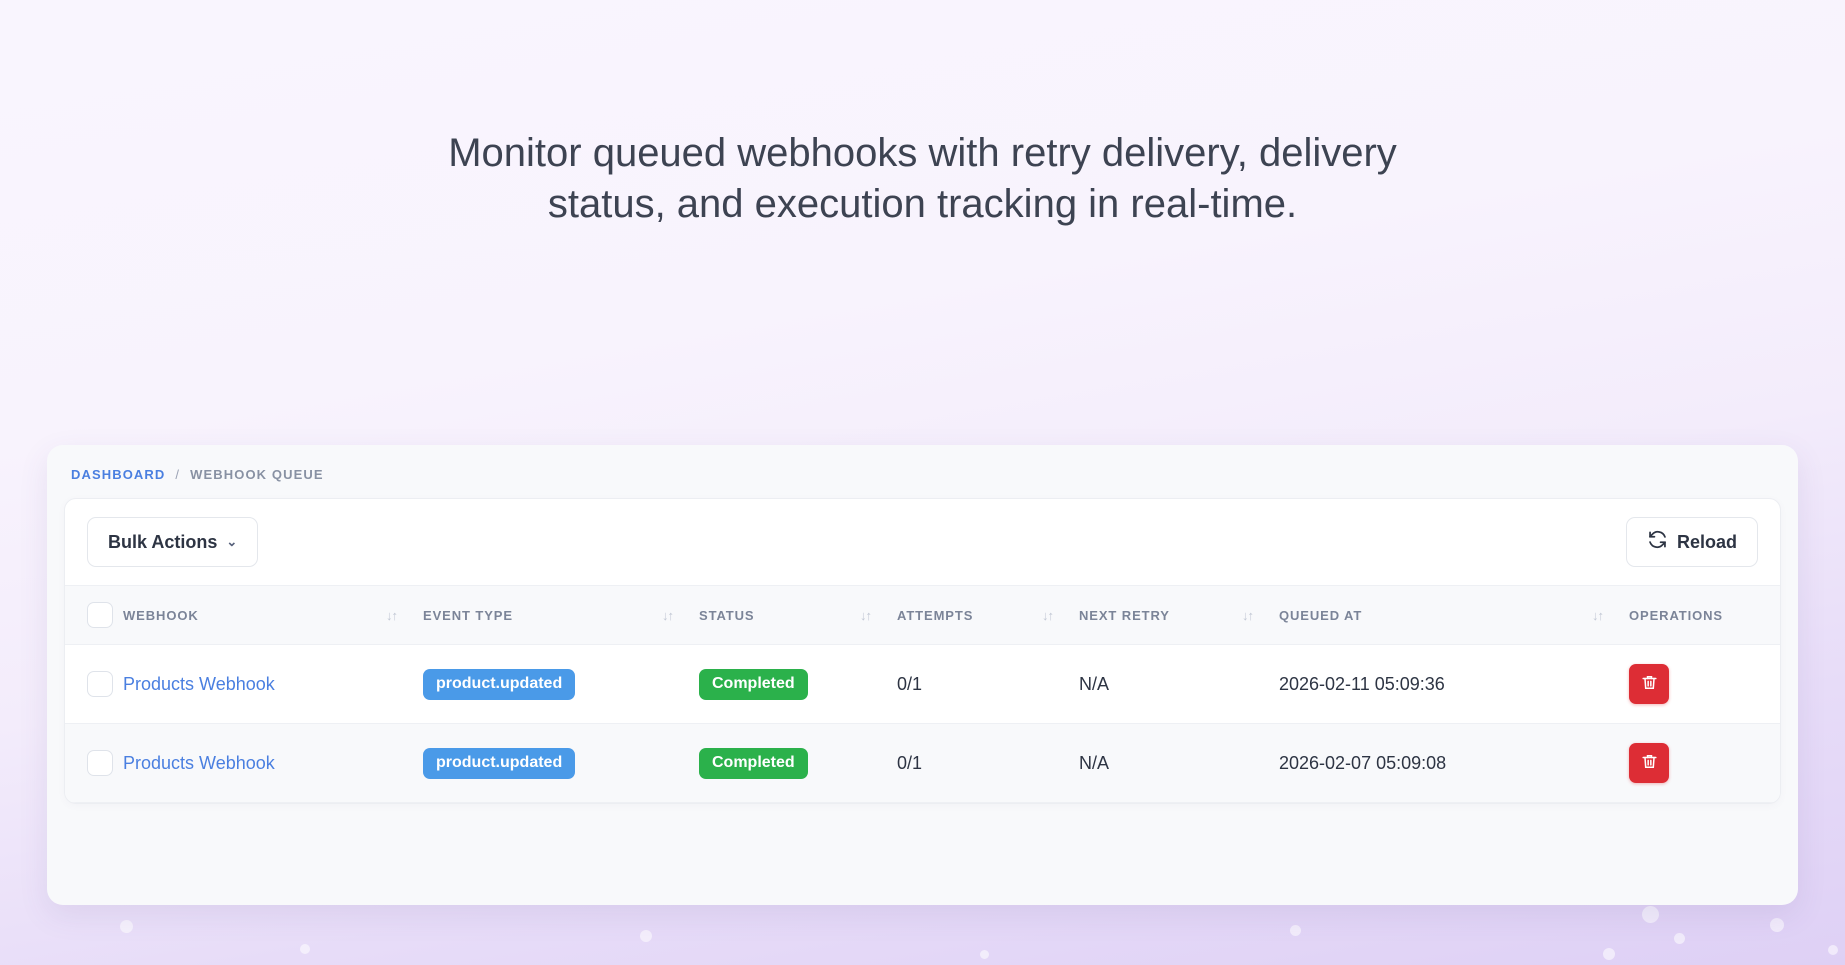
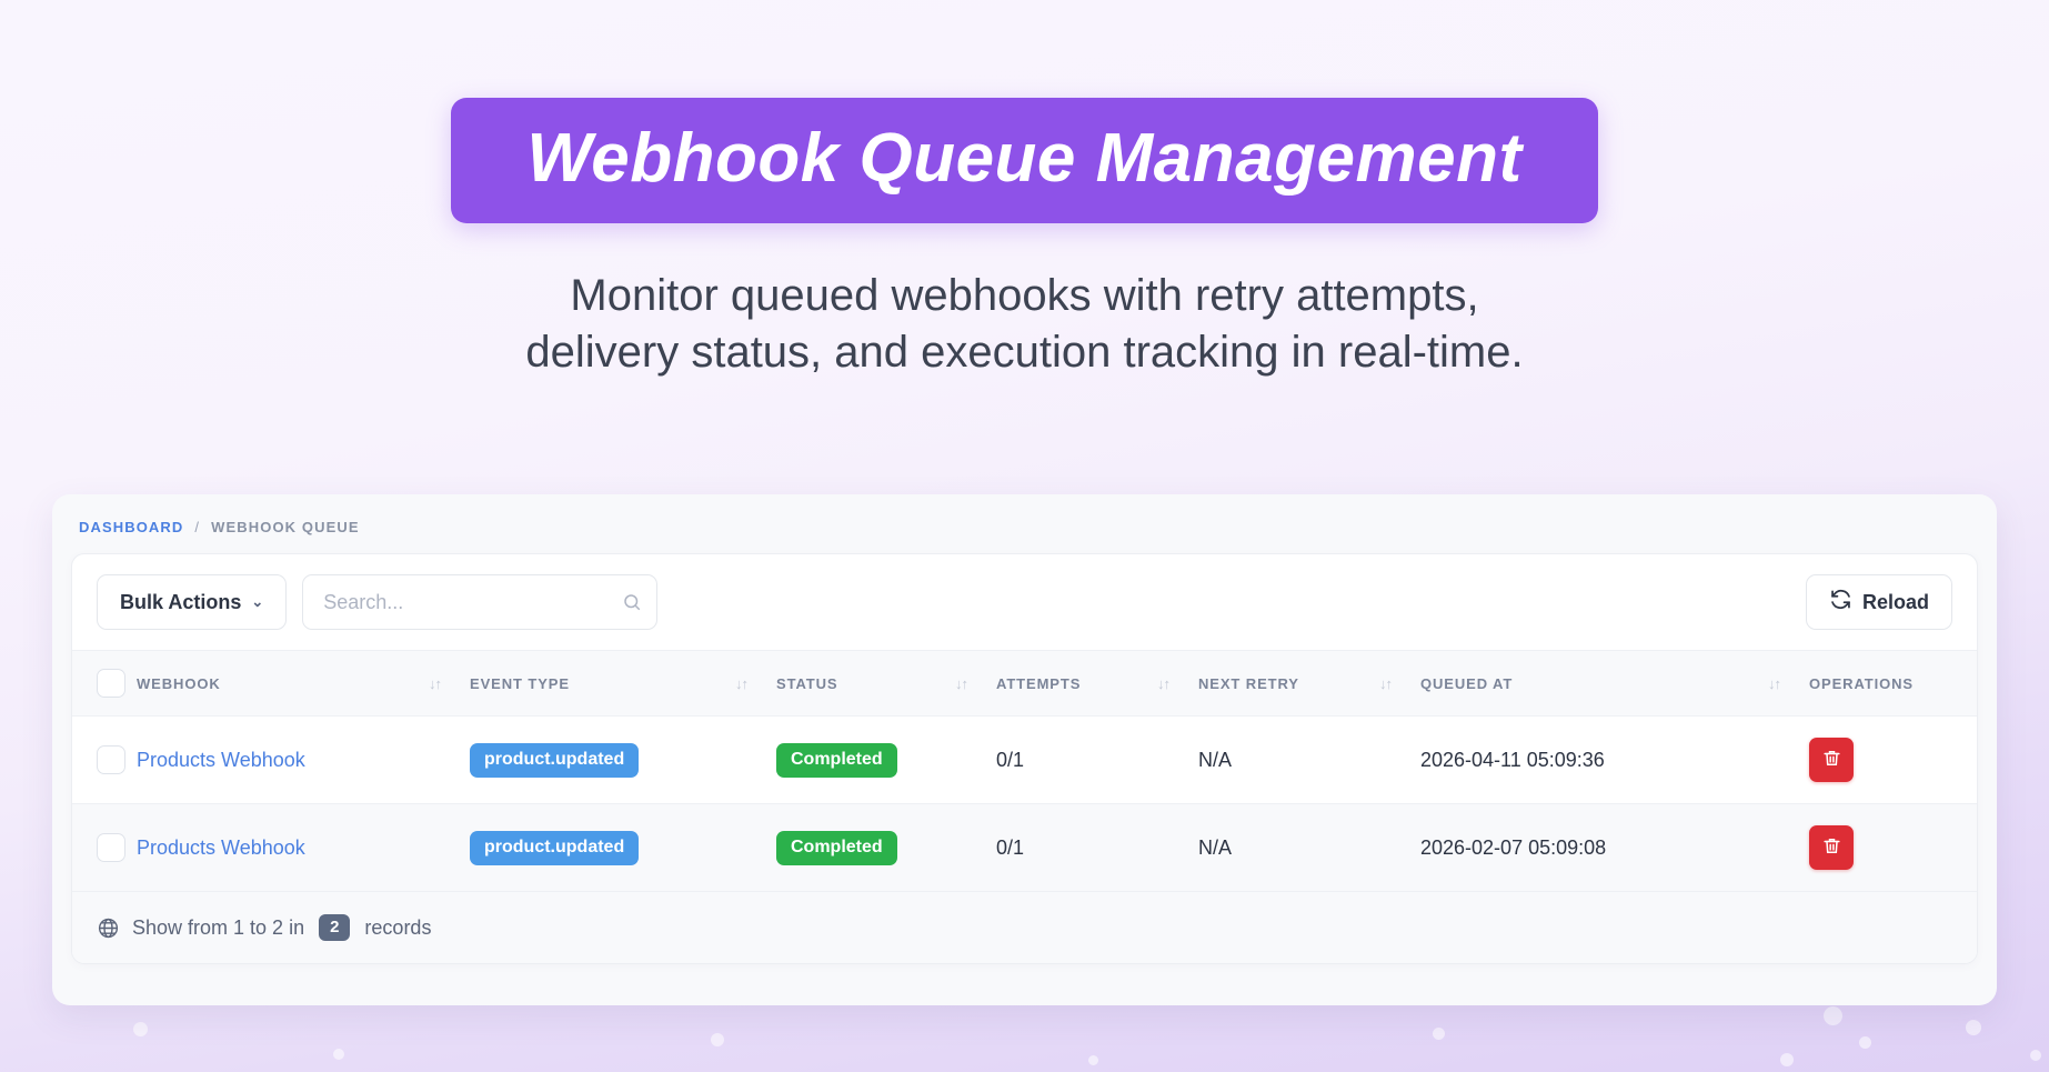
+ Webhook Queue Management
- Monitor queued webhooks with retry delivery, delivery status, and execution tracking in real-time.
+ Monitor queued webhooks with retry attempts, delivery status, and execution tracking in real-time.
  DASHBOARD
  /
  WEBHOOK QUEUE
  Bulk Actions
  ⌄
+ Search...
  Reload
  	WEBHOOK ↓↑	EVENT TYPE ↓↑	STATUS ↓↑	ATTEMPTS ↓↑	NEXT RETRY ↓↑	QUEUED AT ↓↑	OPERATIONS
- 	Products Webhook	product.updated	Completed	0/1	N/A	2026-02-11 05:09:36
+ 	Products Webhook	product.updated	Completed	0/1	N/A	2026-04-11 05:09:36
  	Products Webhook	product.updated	Completed	0/1	N/A	2026-02-07 05:09:08
+ Show from 1 to 2 in
+ 2
+ records
